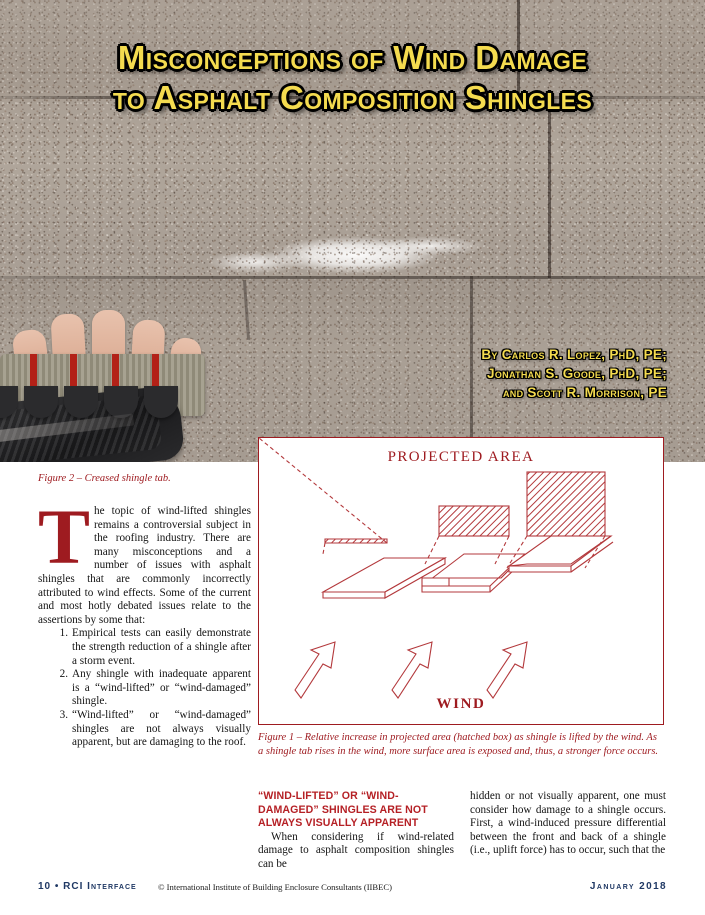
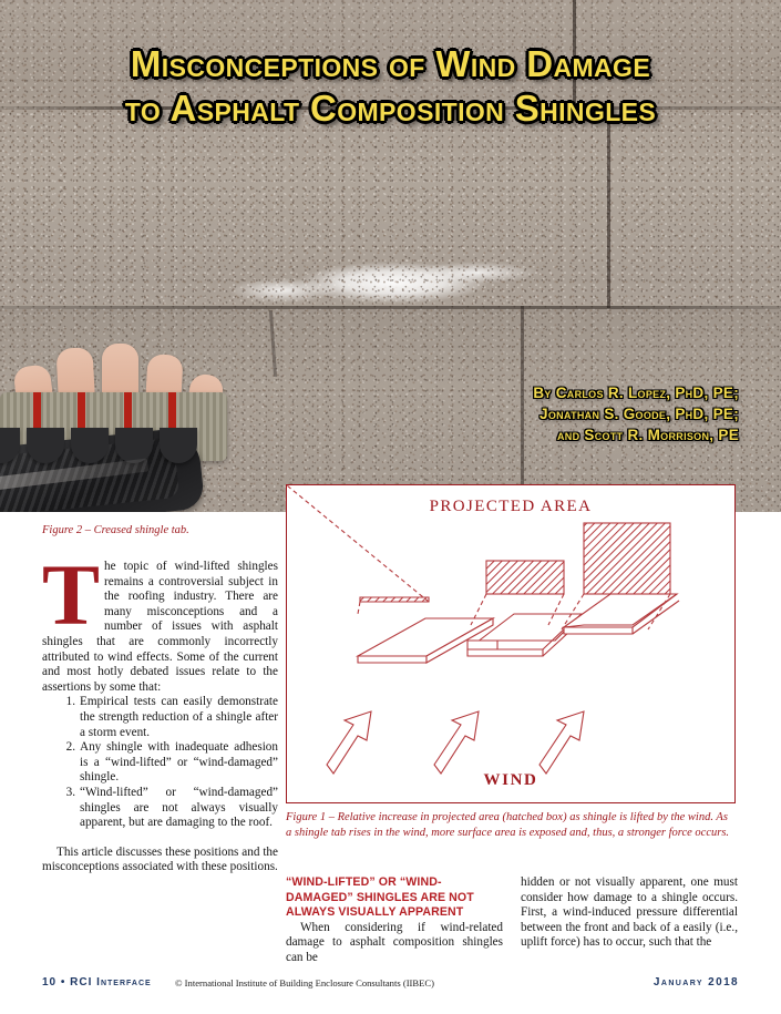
  Misconceptions of Wind Damage
  to Asphalt Composition Shingles
  By Carlos R. Lopez, PhD, PE;
  Jonathan S. Goode, PhD, PE;
  and Scott R. Morrison, PE
  Figure 2 – Creased shingle tab.
  PROJECTED AREA
  WIND
  Figure 1 – Relative increase in projected area (hatched box) as shingle is lifted by the wind. As a shingle tab rises in the wind, more surface area is exposed and, thus, a stronger force occurs.
  T
  he topic of wind-lifted shingles remains a controversial subject in the roofing industry. There are many misconceptions and a number of issues with asphalt shingles that are commonly incorrectly attributed to wind effects. Some of the current and most hotly debated issues relate to the assertions by some that:
  1.
  Empirical tests can easily demonstrate the strength reduction of a shingle after a storm event.
  2.
- Any shingle with inadequate apparent is a “wind-lifted” or “wind-damaged” shingle.
+ Any shingle with inadequate adhesion is a “wind-lifted” or “wind-damaged” shingle.
  3.
  “Wind-lifted” or “wind-damaged” shingles are not always visually apparent, but are damaging to the roof.
+ This article discusses these positions and the misconceptions associated with these positions.
  “WIND-LIFTED” OR “WIND-DAMAGED” SHINGLES ARE NOT ALWAYS VISUALLY APPARENT
  When considering if wind-related damage to asphalt composition shingles can be
- hidden or not visually apparent, one must consider how damage to a shingle occurs. First, a wind-induced pressure differential between the front and back of a shingle (i.e., uplift force) has to occur, such that the
+ hidden or not visually apparent, one must consider how damage to a shingle occurs. First, a wind-induced pressure differential between the front and back of a easily (i.e., uplift force) has to occur, such that the
  10 • RCI Interface
  © International Institute of Building Enclosure Consultants (IIBEC)
  January 2018
